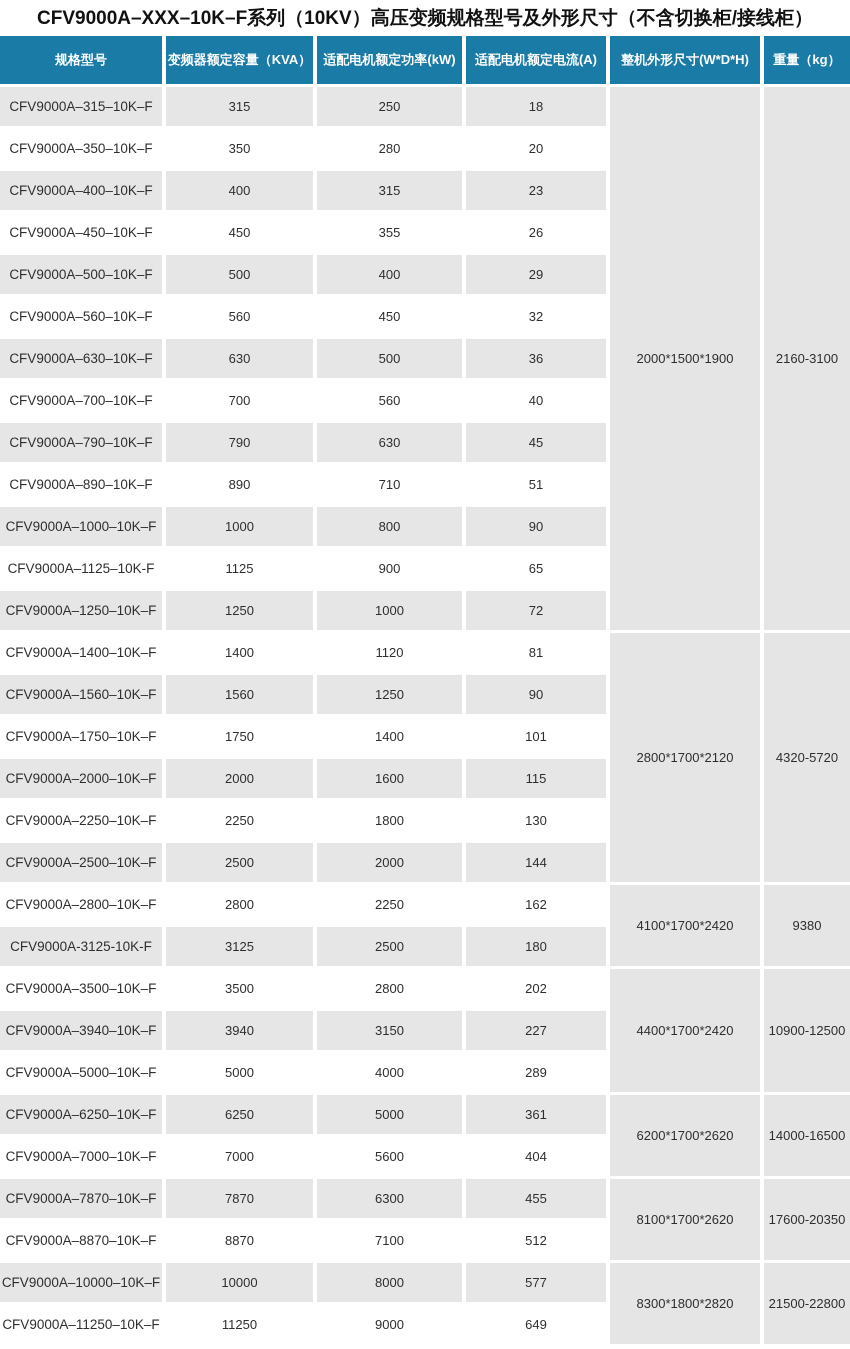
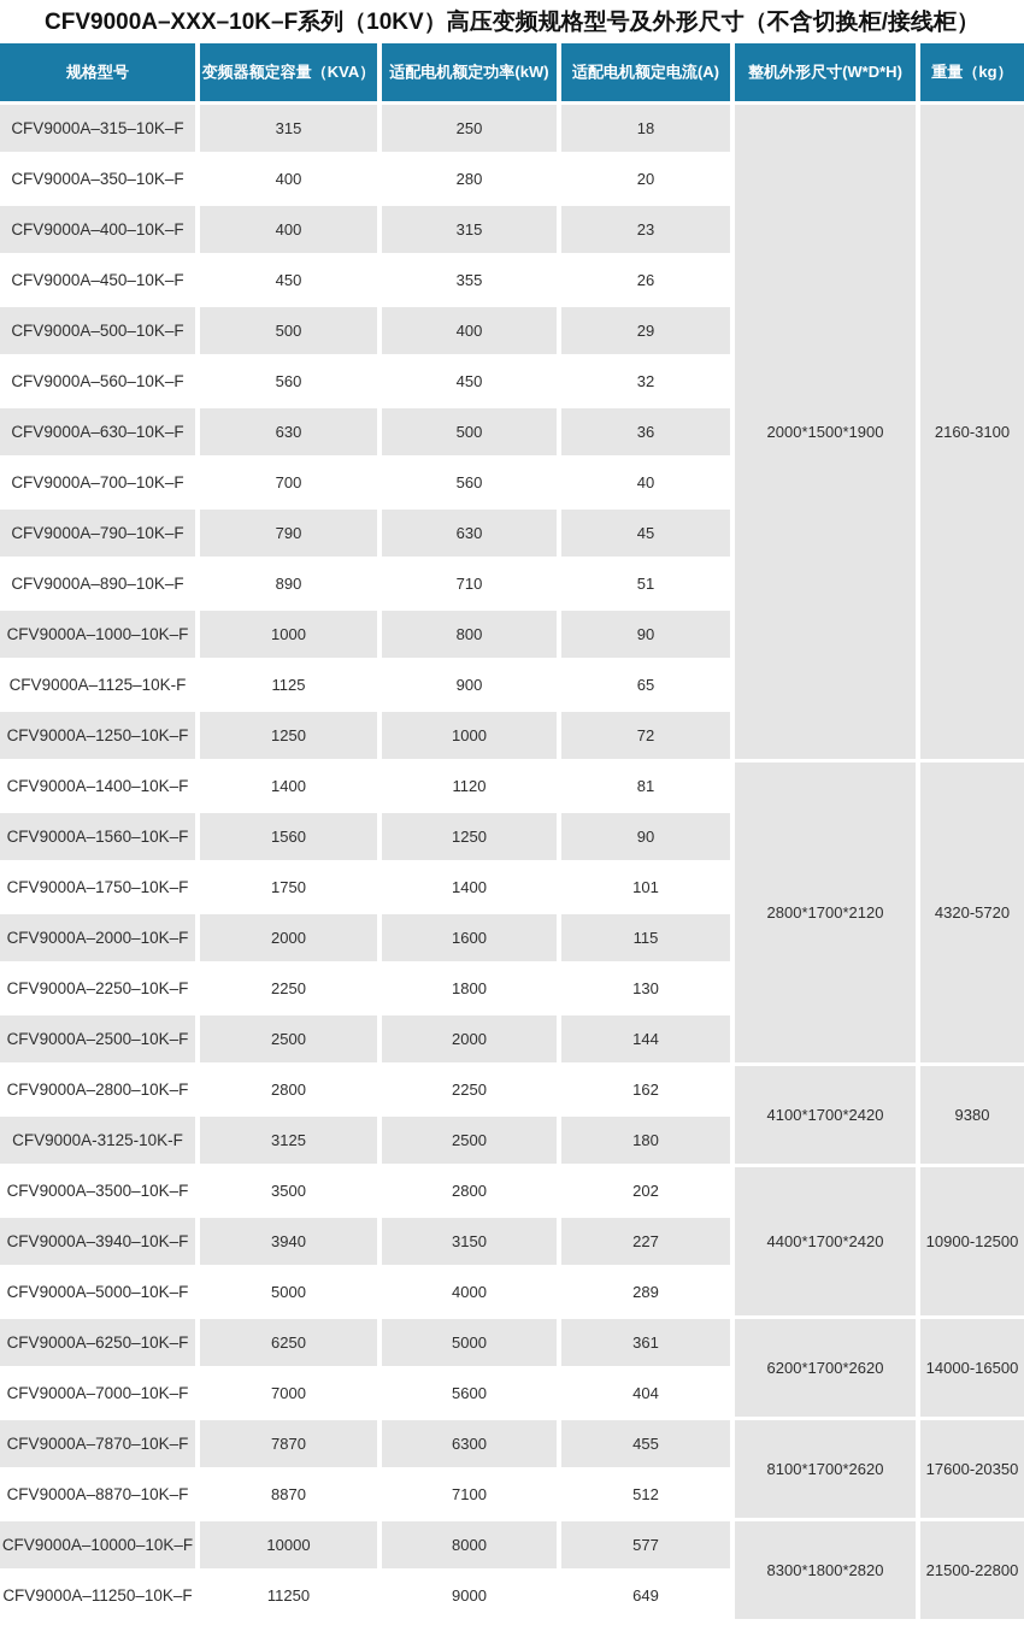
  CFV9000A–XXX–10K–F系列（10KV）高压变频规格型号及外形尺寸（不含切换柜/接线柜）
  规格型号	变频器额定容量（KVA）	适配电机额定功率(kW)	适配电机额定电流(A)	整机外形尺寸(W*D*H)	重量（kg）
  CFV9000A–315–10K–F	315	250	18	2000*1500*1900	2160-3100
- CFV9000A–350–10K–F	350	280	20
+ CFV9000A–350–10K–F	400	280	20
  CFV9000A–400–10K–F	400	315	23
  CFV9000A–450–10K–F	450	355	26
  CFV9000A–500–10K–F	500	400	29
  CFV9000A–560–10K–F	560	450	32
  CFV9000A–630–10K–F	630	500	36
  CFV9000A–700–10K–F	700	560	40
  CFV9000A–790–10K–F	790	630	45
  CFV9000A–890–10K–F	890	710	51
  CFV9000A–1000–10K–F	1000	800	90
  CFV9000A–1125–10K-F	1125	900	65
  CFV9000A–1250–10K–F	1250	1000	72
  CFV9000A–1400–10K–F	1400	1120	81	2800*1700*2120	4320-5720
  CFV9000A–1560–10K–F	1560	1250	90
  CFV9000A–1750–10K–F	1750	1400	101
  CFV9000A–2000–10K–F	2000	1600	115
  CFV9000A–2250–10K–F	2250	1800	130
  CFV9000A–2500–10K–F	2500	2000	144
  CFV9000A–2800–10K–F	2800	2250	162	4100*1700*2420	9380
  CFV9000A-3125-10K-F	3125	2500	180
  CFV9000A–3500–10K–F	3500	2800	202	4400*1700*2420	10900-12500
  CFV9000A–3940–10K–F	3940	3150	227
  CFV9000A–5000–10K–F	5000	4000	289
  CFV9000A–6250–10K–F	6250	5000	361	6200*1700*2620	14000-16500
  CFV9000A–7000–10K–F	7000	5600	404
  CFV9000A–7870–10K–F	7870	6300	455	8100*1700*2620	17600-20350
  CFV9000A–8870–10K–F	8870	7100	512
  CFV9000A–10000–10K–F	10000	8000	577	8300*1800*2820	21500-22800
  CFV9000A–11250–10K–F	11250	9000	649
